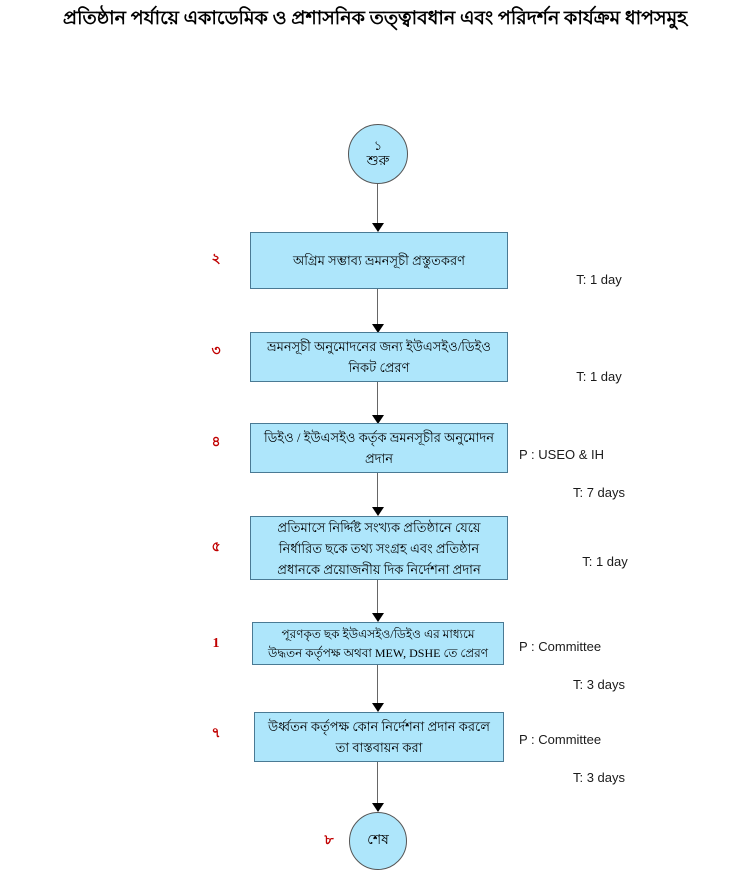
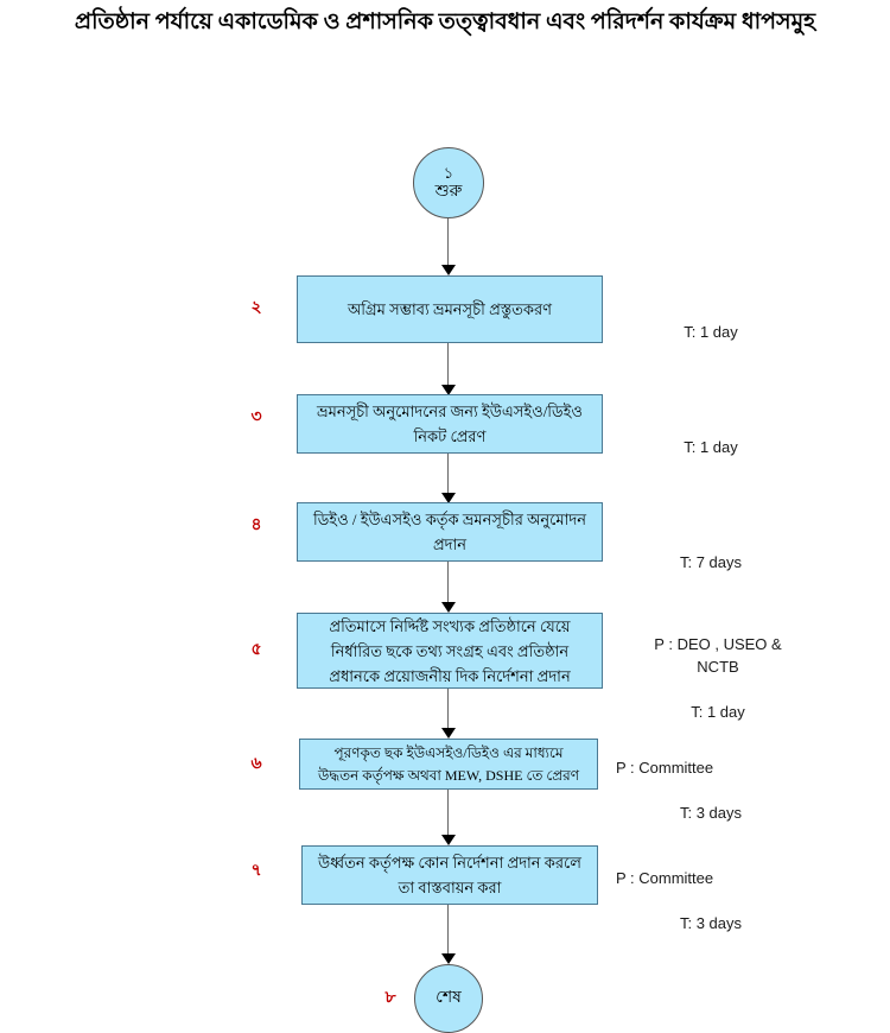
  প্রতিষ্ঠান পর্যায়ে একাডেমিক ও প্রশাসনিক তত্ত্বাবধান এবং পরিদর্শন কার্যক্রম ধাপসমুহ
  ১
  শুরু
  ২
  অগ্রিম সম্ভাব্য ভ্রমনসূচী প্রস্তুতকরণ
  T: 1 day
  ৩
  ভ্রমনসূচী অনুমোদনের জন্য ইউএসইও/ডিইও
  নিকট প্রেরণ
  T: 1 day
  ৪
  ডিইও / ইউএসইও কর্তৃক ভ্রমনসূচীর অনুমোদন
  প্রদান
- P : USEO & IH
  T: 7 days
  ৫
  প্রতিমাসে নির্দ্দিষ্ট সংখ্যক প্রতিষ্ঠানে যেয়ে
  নির্ধারিত ছকে তথ্য সংগ্রহ এবং প্রতিষ্ঠান
  প্রধানকে প্রয়োজনীয় দিক নির্দেশনা প্রদান
+ P : DEO , USEO &
+ NCTB
  T: 1 day
- 1
+ ৬
  পূরণকৃত ছক ইউএসইও/ডিইও এর মাধ্যমে
  উদ্ধতন কর্তৃপক্ষ অথবা MEW, DSHE তে প্রেরণ
  P : Committee
  T: 3 days
  ৭
  উর্ধ্বতন কর্তৃপক্ষ কোন নির্দেশনা প্রদান করলে
  তা বাস্তবায়ন করা
  P : Committee
  T: 3 days
  ৮
  শেষ
